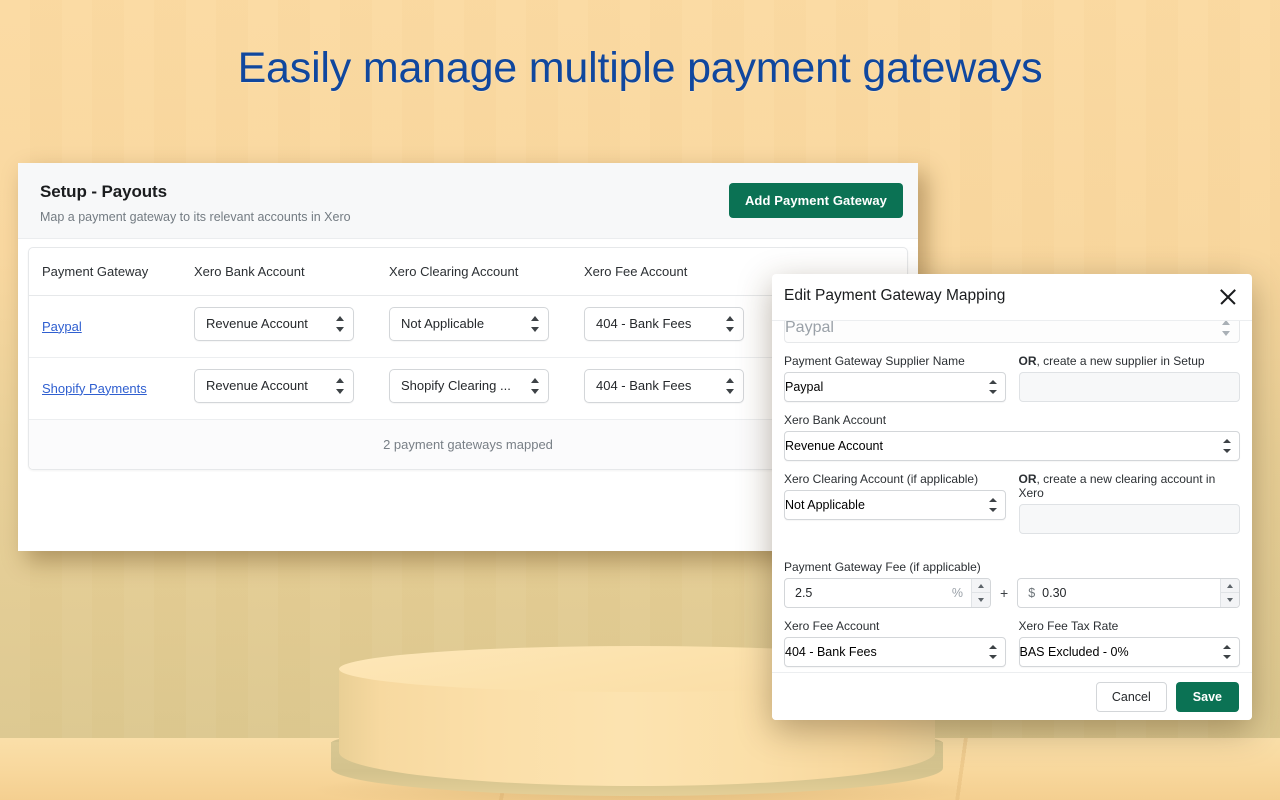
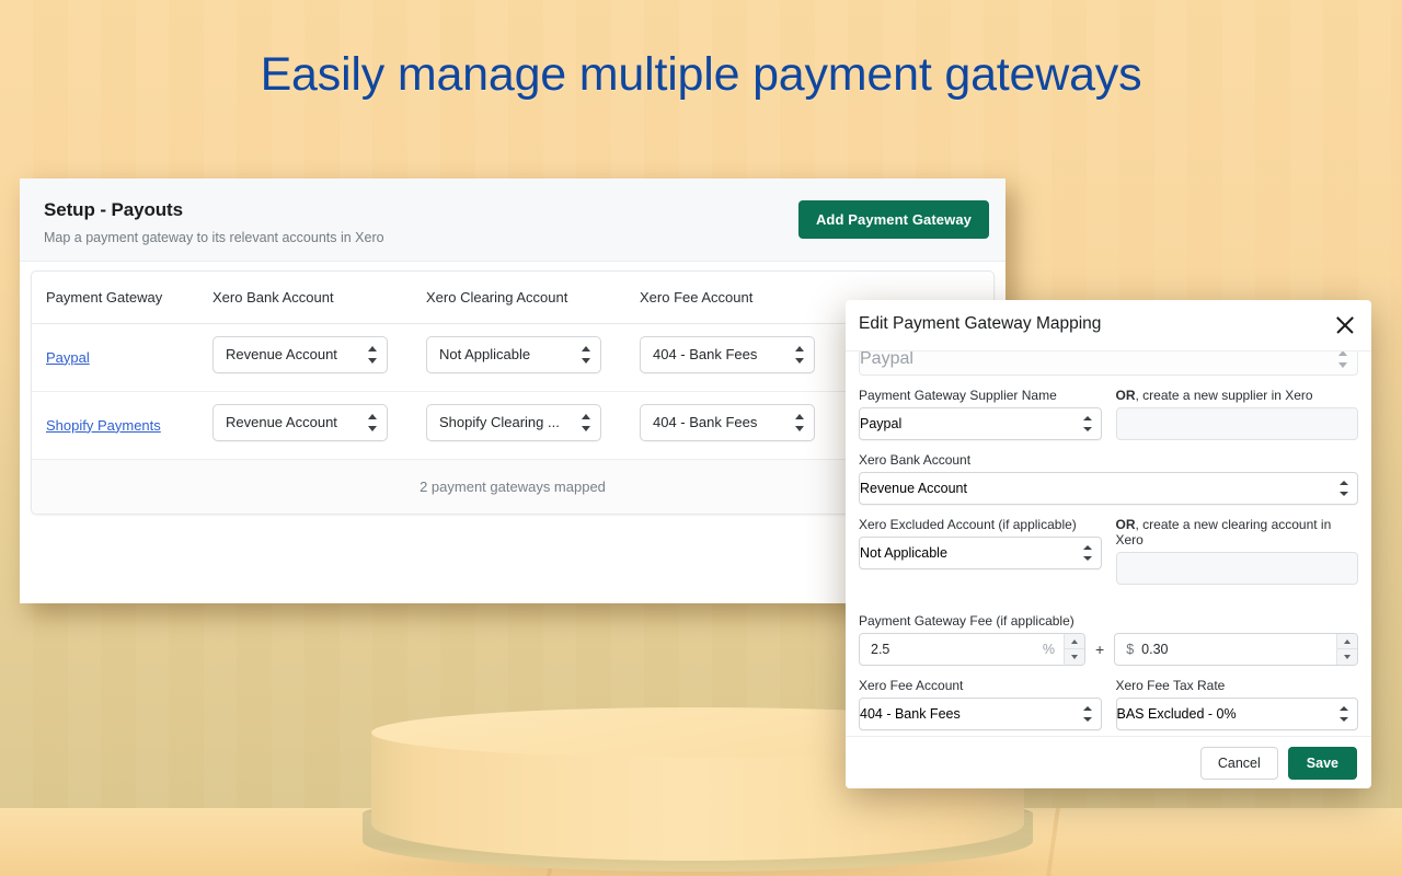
  Easily manage multiple payment gateways
  Setup - Payouts
  Map a payment gateway to its relevant accounts in Xero
  Add Payment Gateway
  Payment Gateway	Xero Bank Account	Xero Clearing Account	Xero Fee Account
  Paypal	Revenue Account	Not Applicable	404 - Bank Fees
  Shopify Payments	Revenue Account	Shopify Clearing ...	404 - Bank Fees
  2 payment gateways mapped
  Edit Payment Gateway Mapping
  Paypal
  Payment Gateway Supplier Name
  Paypal
- OR, create a new supplier in Setup
+ OR, create a new supplier in Xero
  Xero Bank Account
  Revenue Account
- Xero Clearing Account (if applicable)
+ Xero Excluded Account (if applicable)
  Not Applicable
  OR, create a new clearing account in Xero
  Payment Gateway Fee (if applicable)
  2.5
  %
  +
  $
  0.30
  Xero Fee Account
  404 - Bank Fees
  Xero Fee Tax Rate
  BAS Excluded - 0%
  Cancel
  Save
